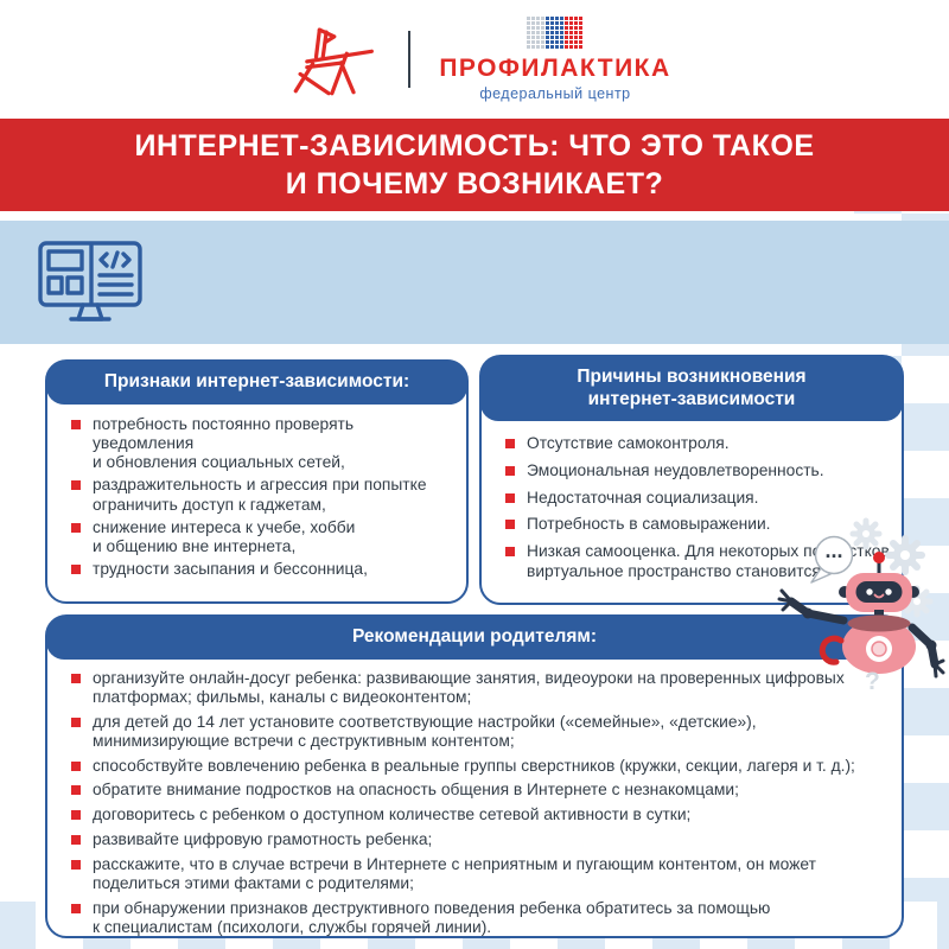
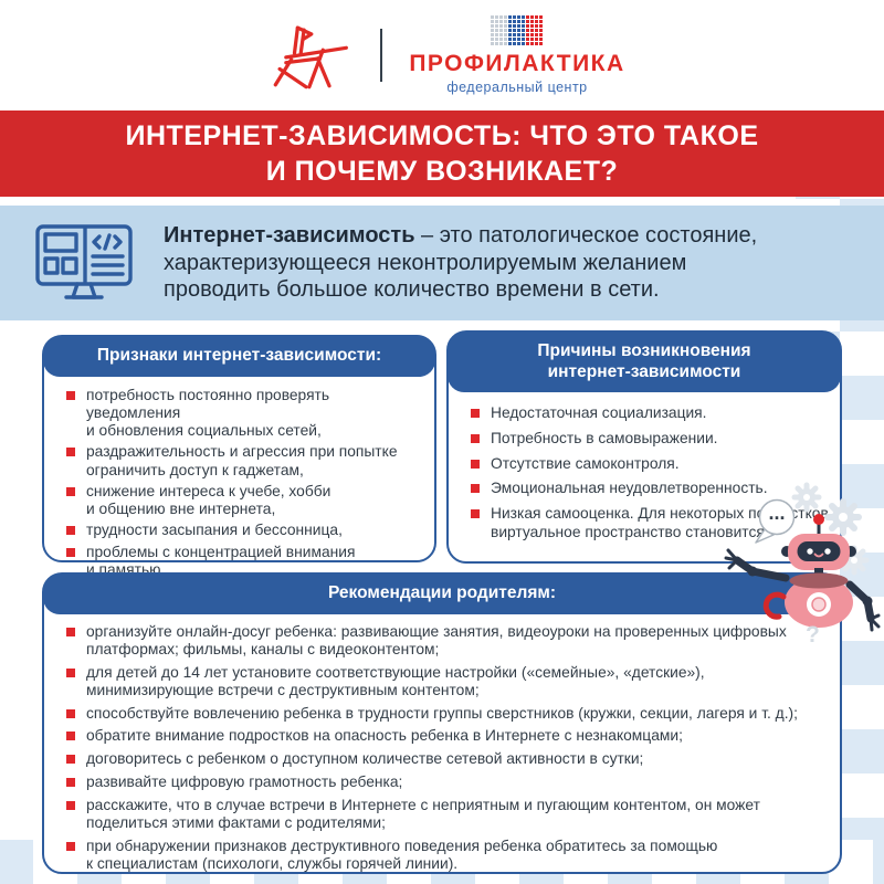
  ПРОФИЛАКТИКА
  федеральный центр
  ИНТЕРНЕТ-ЗАВИСИМОСТЬ: ЧТО ЭТО ТАКОЕ
  И ПОЧЕМУ ВОЗНИКАЕТ?
+ Интернет-зависимость – это патологическое состояние,
+ характеризующееся неконтролируемым желанием
+ проводить большое количество времени в сети.
  Признаки интернет-зависимости:
  потребность постоянно проверять уведомления
  и обновления социальных сетей,
  раздражительность и агрессия при попытке
  ограничить доступ к гаджетам,
  снижение интереса к учебе, хобби
  и общению вне интернета,
  трудности засыпания и бессонница,
+ проблемы с концентрацией внимания
+ и памятью.
  Причины возникновения
  интернет-зависимости
- Отсутствие самоконтроля.
+ Недостаточная социализация.
- Эмоциональная неудовлетворенность.
+ Потребность в самовыражении.
- Недостаточная социализация.
+ Отсутствие самоконтроля.
- Потребность в самовыражении.
+ Эмоциональная неудовлетворенность.
  Низкая самооценка. Для некоторых птков
  виртуальное пространство становится
  Рекомендации родителям:
  организуйте онлайн-досуг ребенка: развивающие занятия, видеоуроки на проверенных цифровых
  платформах; фильмы, каналы с видеоконтентом;
  для детей до 14 лет установите соответствующие настройки («семейные», «детские»),
  минимизирующие встречи с деструктивным контентом;
- способствуйте вовлечению ребенка в реальные группы сверстников (кружки, секции, лагеря и т. д.);
+ способствуйте вовлечению ребенка в трудности группы сверстников (кружки, секции, лагеря и т. д.);
- обратите внимание подростков на опасность общения в Интернете с незнакомцами;
+ обратите внимание подростков на опасность ребенка в Интернете с незнакомцами;
  договоритесь с ребенком о доступном количестве сетевой активности в сутки;
  развивайте цифровую грамотность ребенка;
  расскажите, что в случае встречи в Интернете с неприятным и пугающим контентом, он может
  поделиться этими фактами с родителями;
  при обнаружении признаков деструктивного поведения ребенка обратитесь за помощью
  к специалистам (психологи, службы горячей линии).
  ...
  ?
